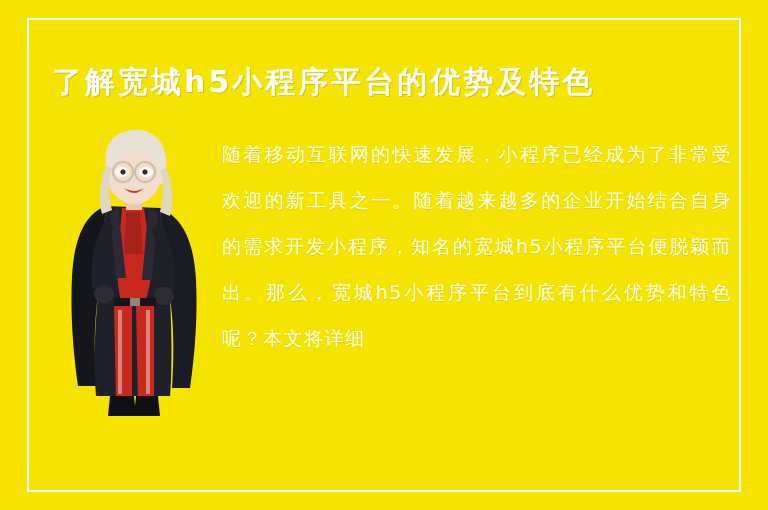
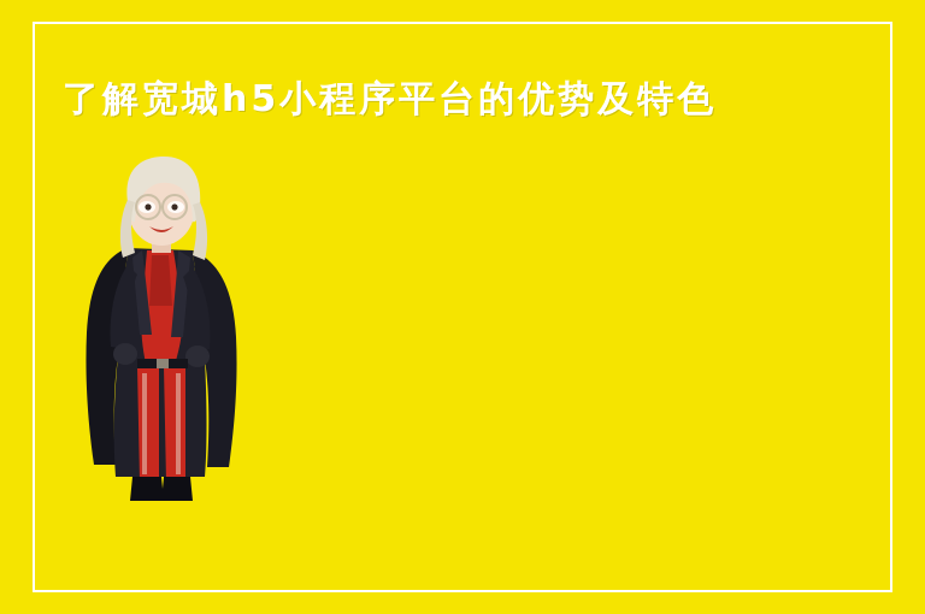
  了解宽城h5小程序平台的优势及特色
- 随着移动互联网的快速发展，小程序已经成为了非常受欢迎的新工具之一。随着越来越多的企业开始结合自身的需求开发小程序，知名的宽城h5小程序平台便脱颖而出。那么，宽城h5小程序平台到底有什么优势和特色呢？本文将详细
